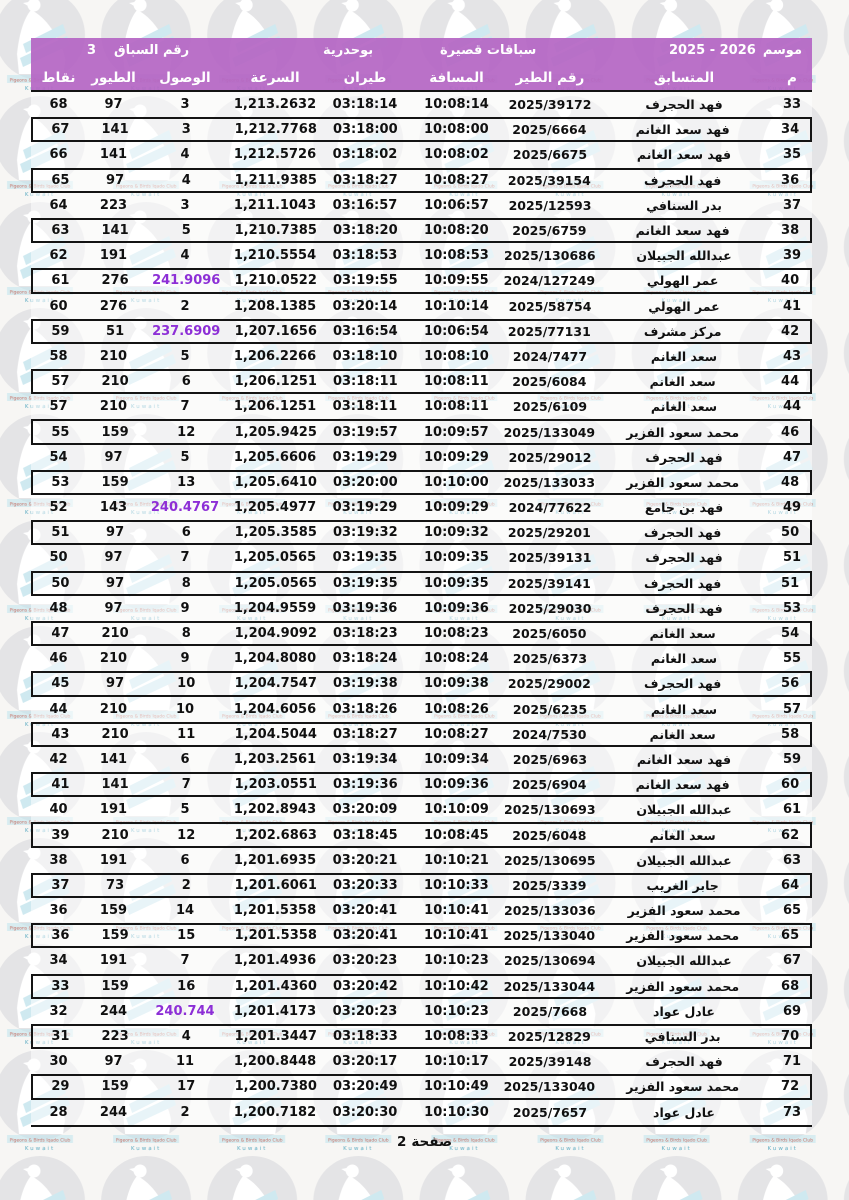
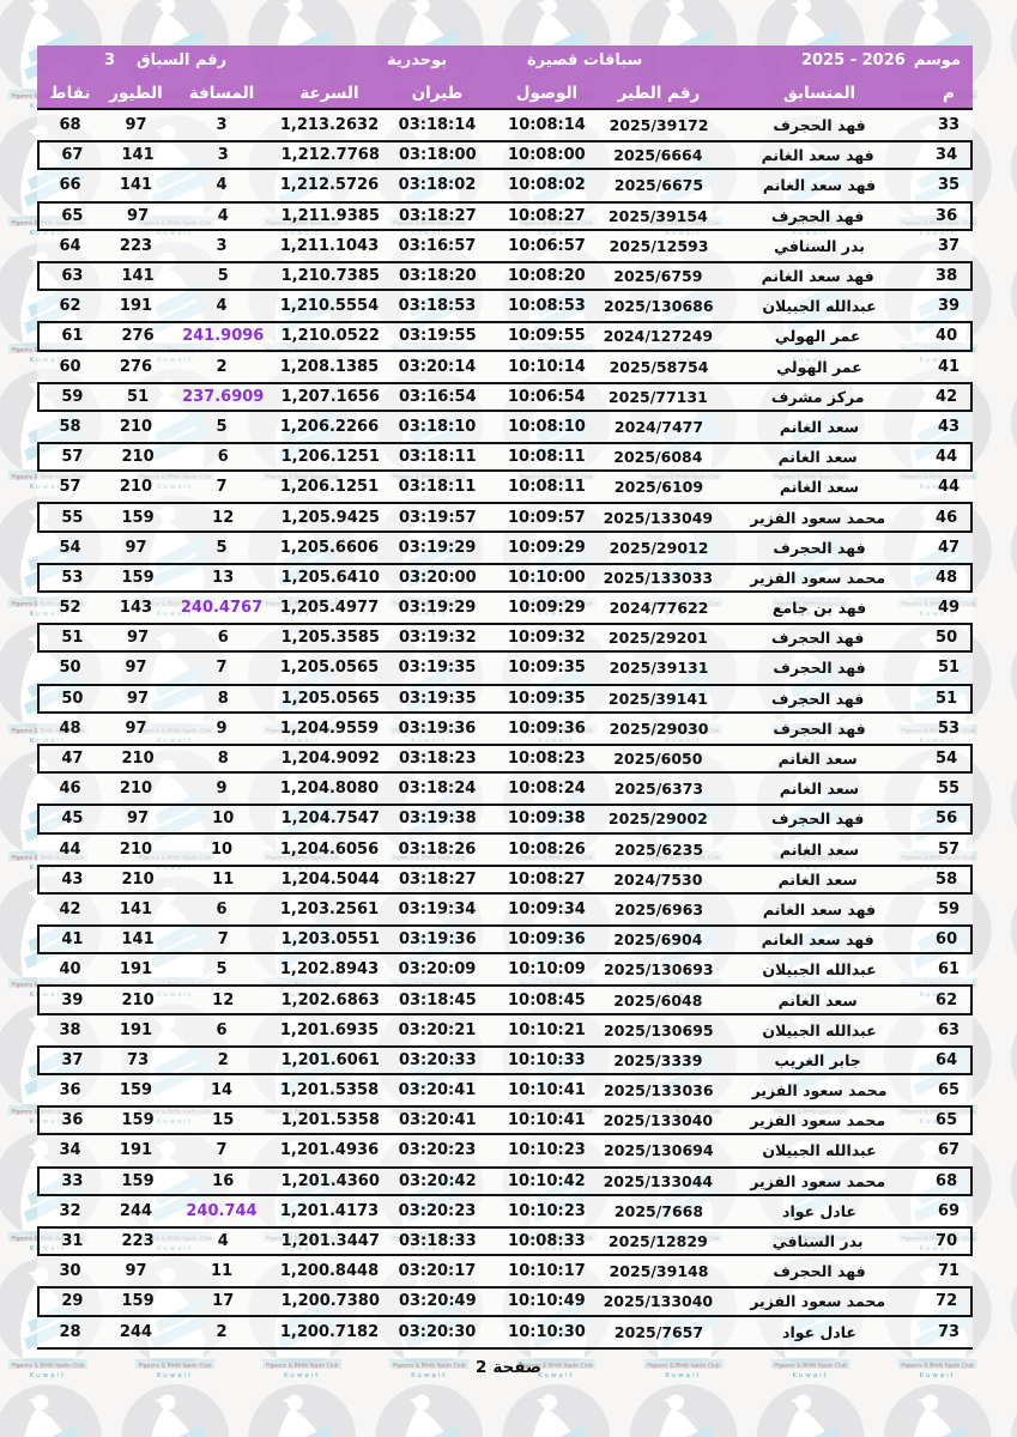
  موسم
  2025 - 2026
  سباقات قصيرة
  بوحدرية
  رقم السباق
  3
  م
  المتسابق
  رقم الطير
- المسافة
+ الوصول
  طيران
  السرعة
- الوصول
+ المسافة
  الطيور
  نقاط
  33
  فهد الحجرف
  2025/39172
  10:08:14
  03:18:14
  1,213.2632
  3
  97
  68
  34
  فهد سعد الغانم
  2025/6664
  10:08:00
  03:18:00
  1,212.7768
  3
  141
  67
  35
  فهد سعد الغانم
  2025/6675
  10:08:02
  03:18:02
  1,212.5726
  4
  141
  66
  36
  فهد الحجرف
  2025/39154
  10:08:27
  03:18:27
  1,211.9385
  4
  97
  65
  37
  بدر السنافي
  2025/12593
  10:06:57
  03:16:57
  1,211.1043
  3
  223
  64
  38
  فهد سعد الغانم
  2025/6759
  10:08:20
  03:18:20
  1,210.7385
  5
  141
  63
  39
  عبدالله الجبيلان
  2025/130686
  10:08:53
  03:18:53
  1,210.5554
  4
  191
  62
  40
  عمر الهولي
  2024/127249
  10:09:55
  03:19:55
  1,210.0522
  241.9096
  276
  61
  41
  عمر الهولي
  2025/58754
  10:10:14
  03:20:14
  1,208.1385
  2
  276
  60
  42
  مركز مشرف
  2025/77131
  10:06:54
  03:16:54
  1,207.1656
  237.6909
  51
  59
  43
  سعد الغانم
  2024/7477
  10:08:10
  03:18:10
  1,206.2266
  5
  210
  58
  44
  سعد الغانم
  2025/6084
  10:08:11
  03:18:11
  1,206.1251
  6
  210
  57
  44
  سعد الغانم
  2025/6109
  10:08:11
  03:18:11
  1,206.1251
  7
  210
  57
  46
  محمد سعود الفزير
  2025/133049
  10:09:57
  03:19:57
  1,205.9425
  12
  159
  55
  47
  فهد الحجرف
  2025/29012
  10:09:29
  03:19:29
  1,205.6606
  5
  97
  54
  48
  محمد سعود الفزير
  2025/133033
  10:10:00
  03:20:00
  1,205.6410
  13
  159
  53
  49
  فهد بن جامع
  2024/77622
  10:09:29
  03:19:29
  1,205.4977
  240.4767
  143
  52
  50
  فهد الحجرف
  2025/29201
  10:09:32
  03:19:32
  1,205.3585
  6
  97
  51
  51
  فهد الحجرف
  2025/39131
  10:09:35
  03:19:35
  1,205.0565
  7
  97
  50
  51
  فهد الحجرف
  2025/39141
  10:09:35
  03:19:35
  1,205.0565
  8
  97
  50
  53
  فهد الحجرف
  2025/29030
  10:09:36
  03:19:36
  1,204.9559
  9
  97
  48
  54
  سعد الغانم
  2025/6050
  10:08:23
  03:18:23
  1,204.9092
  8
  210
  47
  55
  سعد الغانم
  2025/6373
  10:08:24
  03:18:24
  1,204.8080
  9
  210
  46
  56
  فهد الحجرف
  2025/29002
  10:09:38
  03:19:38
  1,204.7547
  10
  97
  45
  57
  سعد الغانم
  2025/6235
  10:08:26
  03:18:26
  1,204.6056
  10
  210
  44
  58
  سعد الغانم
  2024/7530
  10:08:27
  03:18:27
  1,204.5044
  11
  210
  43
  59
  فهد سعد الغانم
  2025/6963
  10:09:34
  03:19:34
  1,203.2561
  6
  141
  42
  60
  فهد سعد الغانم
  2025/6904
  10:09:36
  03:19:36
  1,203.0551
  7
  141
  41
  61
  عبدالله الجبيلان
  2025/130693
  10:10:09
  03:20:09
  1,202.8943
  5
  191
  40
  62
  سعد الغانم
  2025/6048
  10:08:45
  03:18:45
  1,202.6863
  12
  210
  39
  63
  عبدالله الجبيلان
  2025/130695
  10:10:21
  03:20:21
  1,201.6935
  6
  191
  38
  64
  جابر الغريب
  2025/3339
  10:10:33
  03:20:33
  1,201.6061
  2
  73
  37
  65
  محمد سعود الفزير
  2025/133036
  10:10:41
  03:20:41
  1,201.5358
  14
  159
  36
  65
  محمد سعود الفزير
  2025/133040
  10:10:41
  03:20:41
  1,201.5358
  15
  159
  36
  67
  عبدالله الجبيلان
  2025/130694
  10:10:23
  03:20:23
  1,201.4936
  7
  191
  34
  68
  محمد سعود الفزير
  2025/133044
  10:10:42
  03:20:42
  1,201.4360
  16
  159
  33
  69
  عادل عواد
  2025/7668
  10:10:23
  03:20:23
  1,201.4173
  240.744
  244
  32
  70
  بدر السنافي
  2025/12829
  10:08:33
  03:18:33
  1,201.3447
  4
  223
  31
  71
  فهد الحجرف
  2025/39148
  10:10:17
  03:20:17
  1,200.8448
  11
  97
  30
  72
  محمد سعود الفزير
  2025/133040
  10:10:49
  03:20:49
  1,200.7380
  17
  159
  29
  73
  عادل عواد
  2025/7657
  10:10:30
  03:20:30
  1,200.7182
  2
  244
  28
  صفحة
  2
